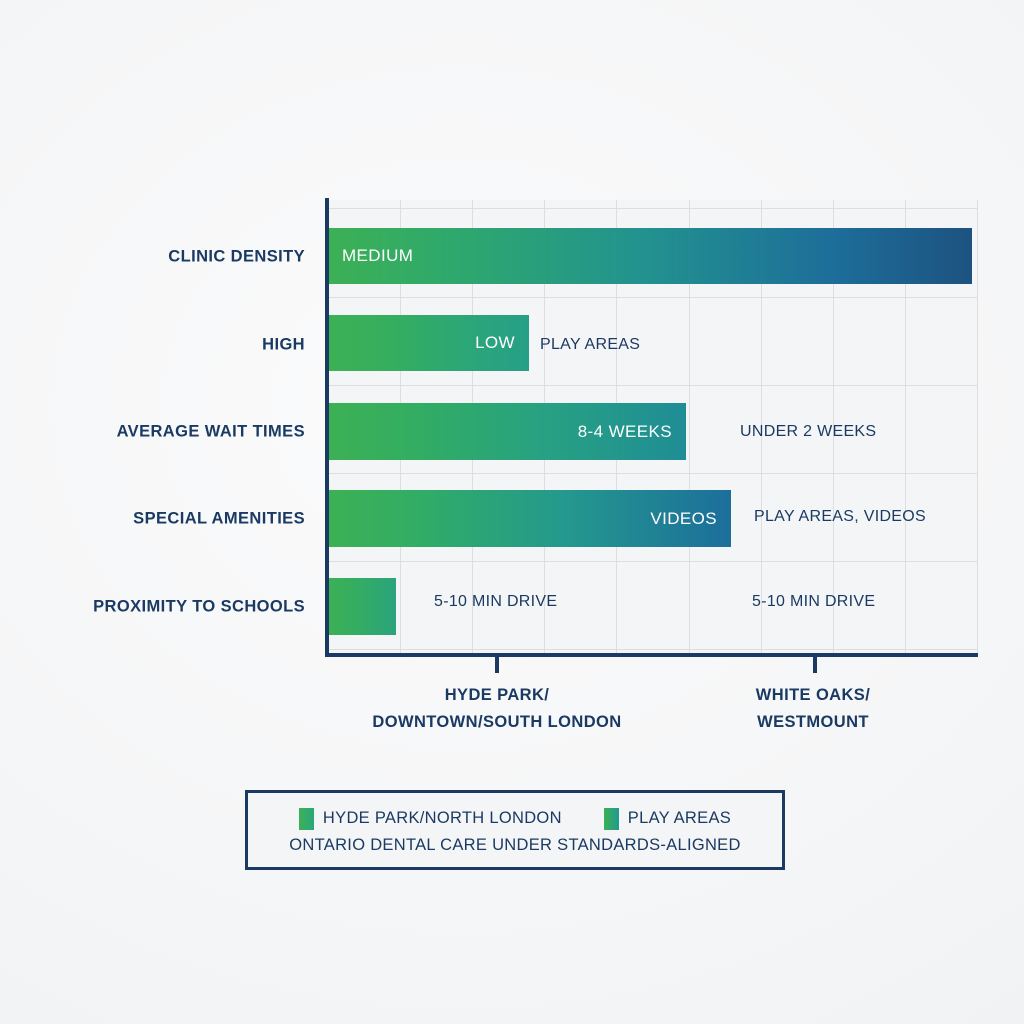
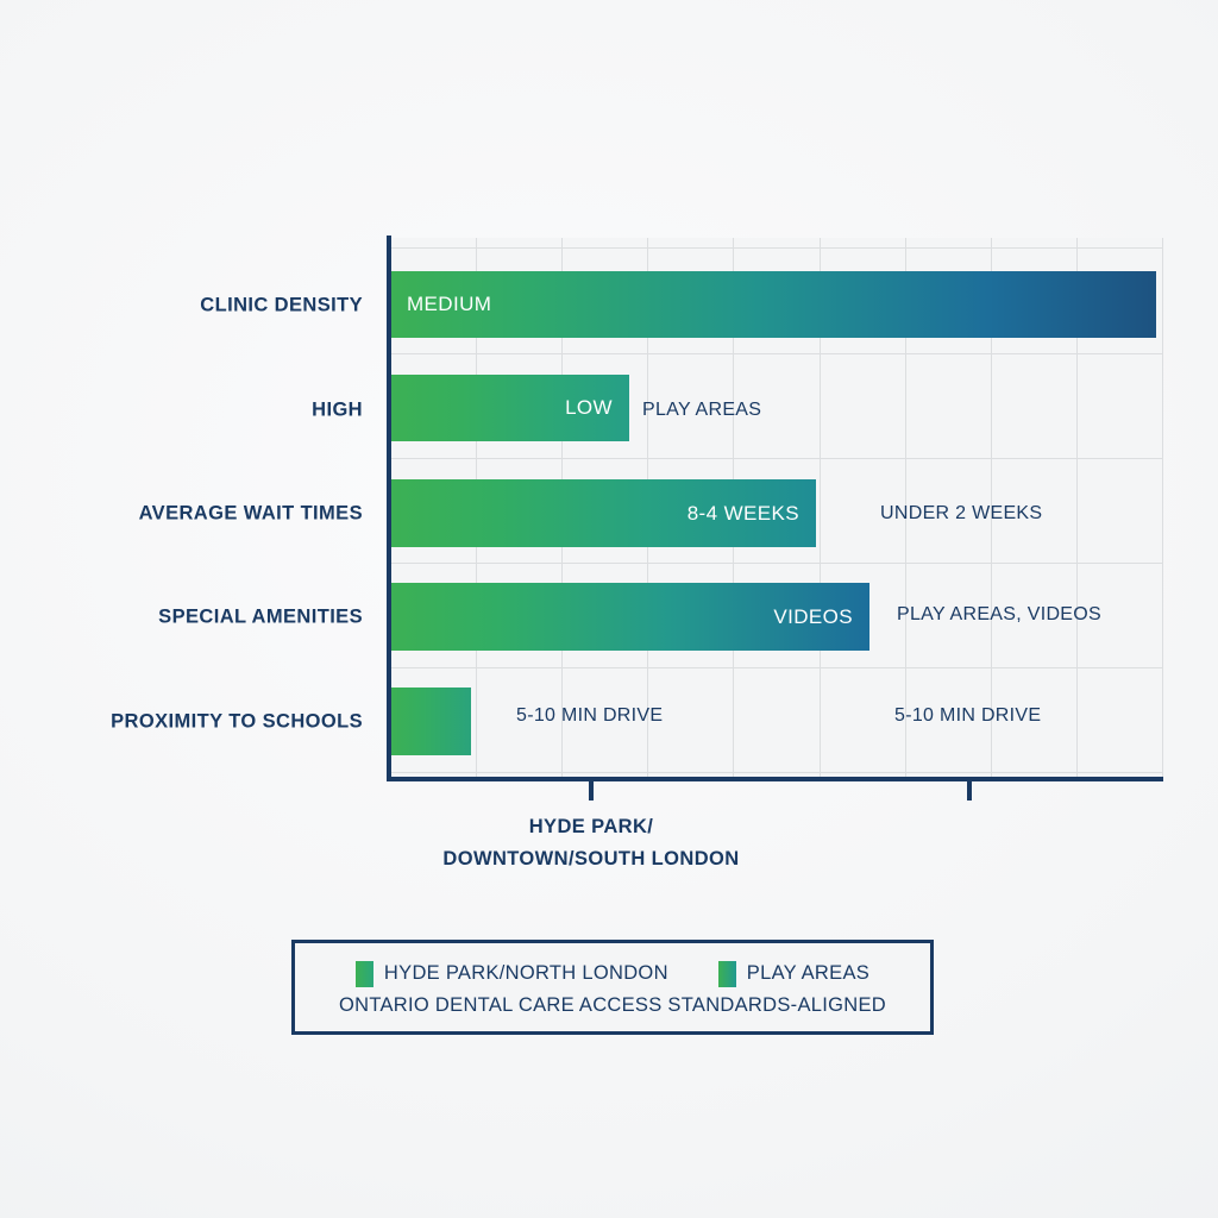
  MEDIUM
  LOW
  8-4 WEEKS
  VIDEOS
  CLINIC DENSITY
  HIGH
  AVERAGE WAIT TIMES
  SPECIAL AMENITIES
  PROXIMITY TO SCHOOLS
  PLAY AREAS
  UNDER 2 WEEKS
  PLAY AREAS, VIDEOS
  5-10 MIN DRIVE
  5-10 MIN DRIVE
  HYDE PARK/
  DOWNTOWN/SOUTH LONDON
- WHITE OAKS/
- WESTMOUNT
  HYDE PARK/NORTH LONDON
  PLAY AREAS
- ONTARIO DENTAL CARE UNDER STANDARDS-ALIGNED
+ ONTARIO DENTAL CARE ACCESS STANDARDS-ALIGNED
